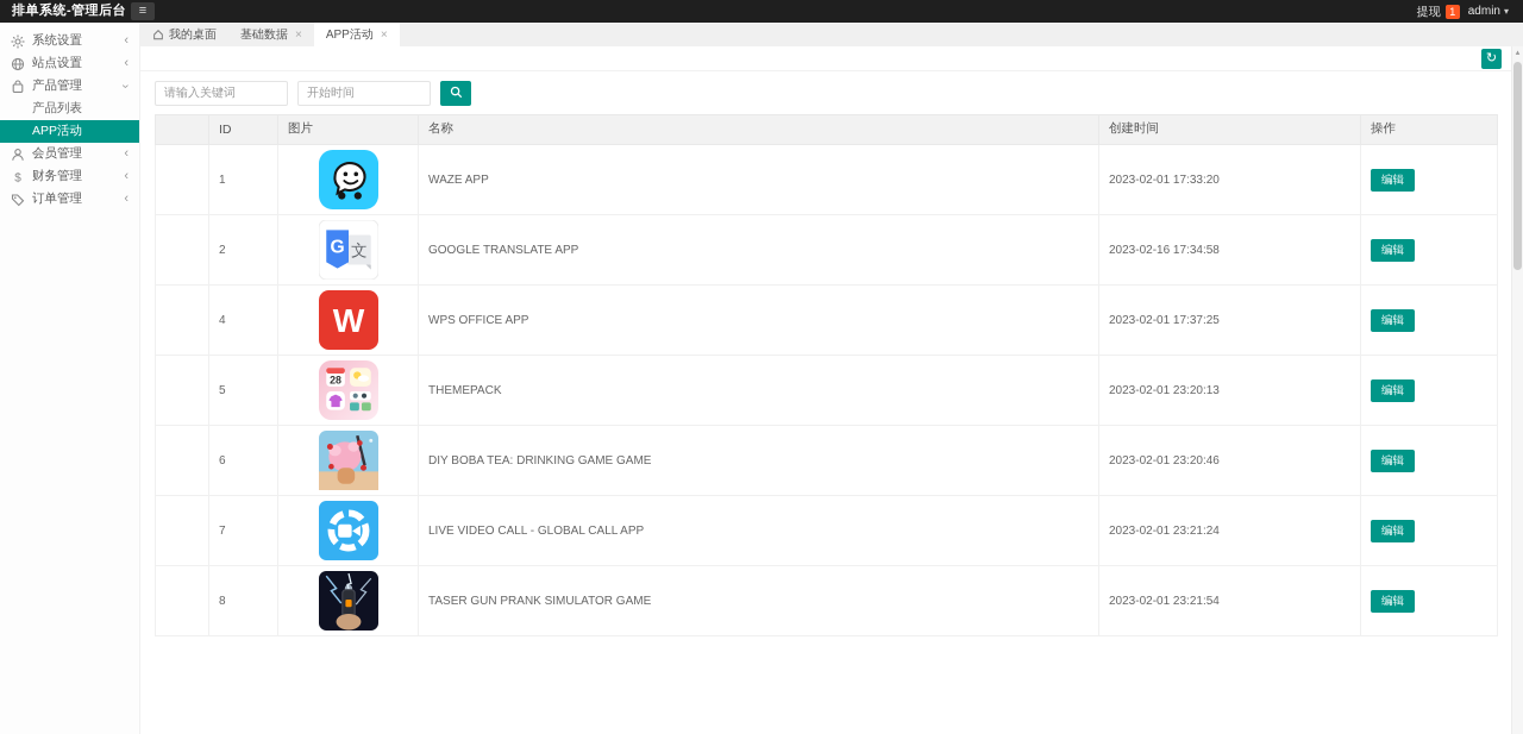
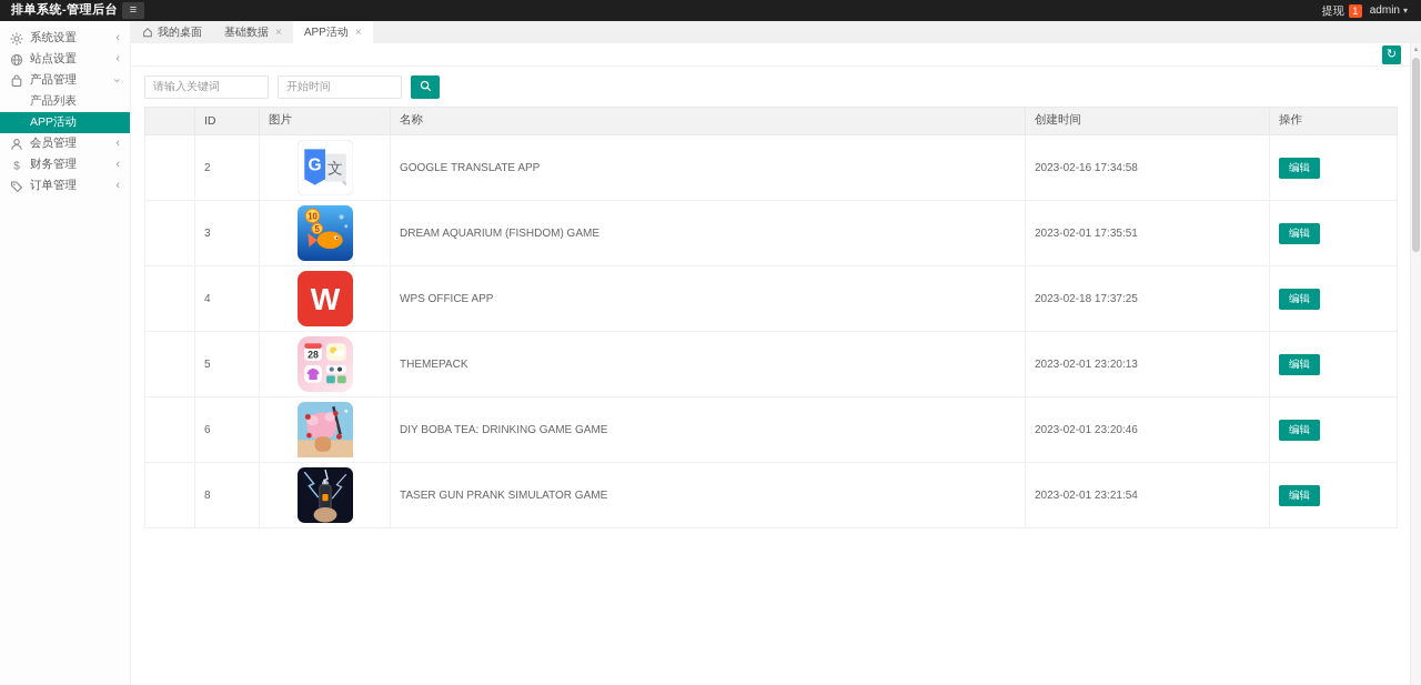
  排单系统-管理后台
  ≡
  提现
  1
  admin
  ▾
  我的桌面
  基础数据
  ×
  APP活动
  ×
  系统设置
  ‹
  站点设置
  ‹
  产品管理
  产品列表
  APP活动
  会员管理
  ‹
  $
  财务管理
  ‹
  订单管理
  ‹
  ↻
  请输入关键词
  开始时间
  	ID	图片	名称	创建时间	操作
- 	1		WAZE APP	2023-02-01 17:33:20	编辑
  	2	文G	GOOGLE TRANSLATE APP	2023-02-16 17:34:58	编辑
+ 	3	10 5	DREAM AQUARIUM (FISHDOM) GAME	2023-02-01 17:35:51	编辑
- 	4	W	WPS OFFICE APP	2023-02-01 17:37:25	编辑
+ 	4	W	WPS OFFICE APP	2023-02-18 17:37:25	编辑
  	5	28	THEMEPACK	2023-02-01 23:20:13	编辑
  	6		DIY BOBA TEA: DRINKING GAME GAME	2023-02-01 23:20:46	编辑
- 	7		LIVE VIDEO CALL - GLOBAL CALL APP	2023-02-01 23:21:24	编辑
  	8		TASER GUN PRANK SIMULATOR GAME	2023-02-01 23:21:54	编辑
